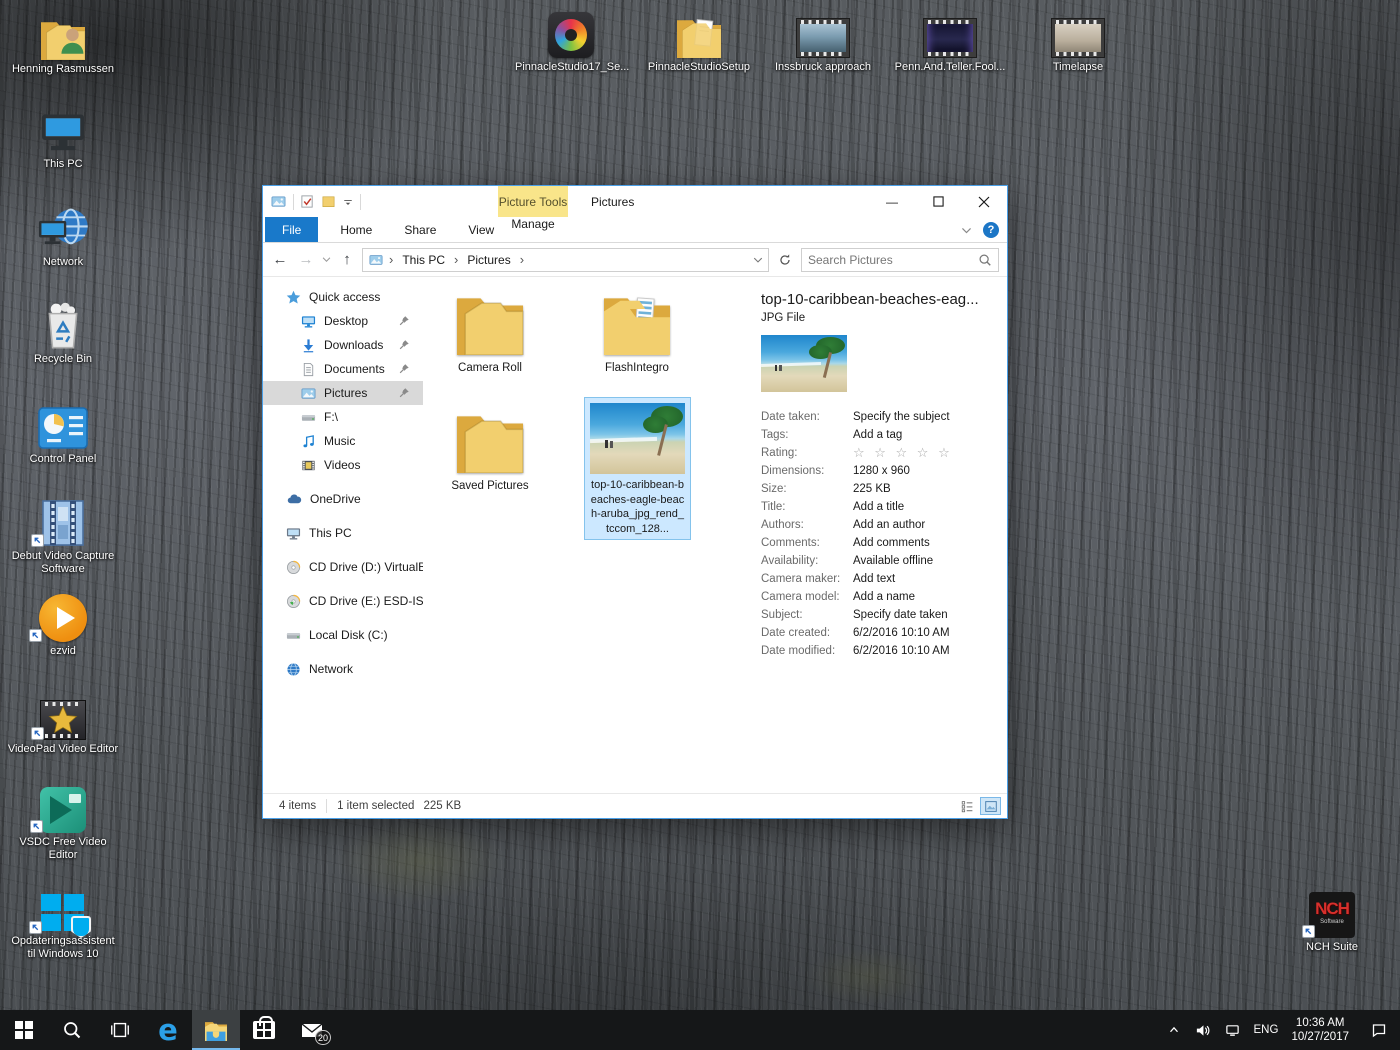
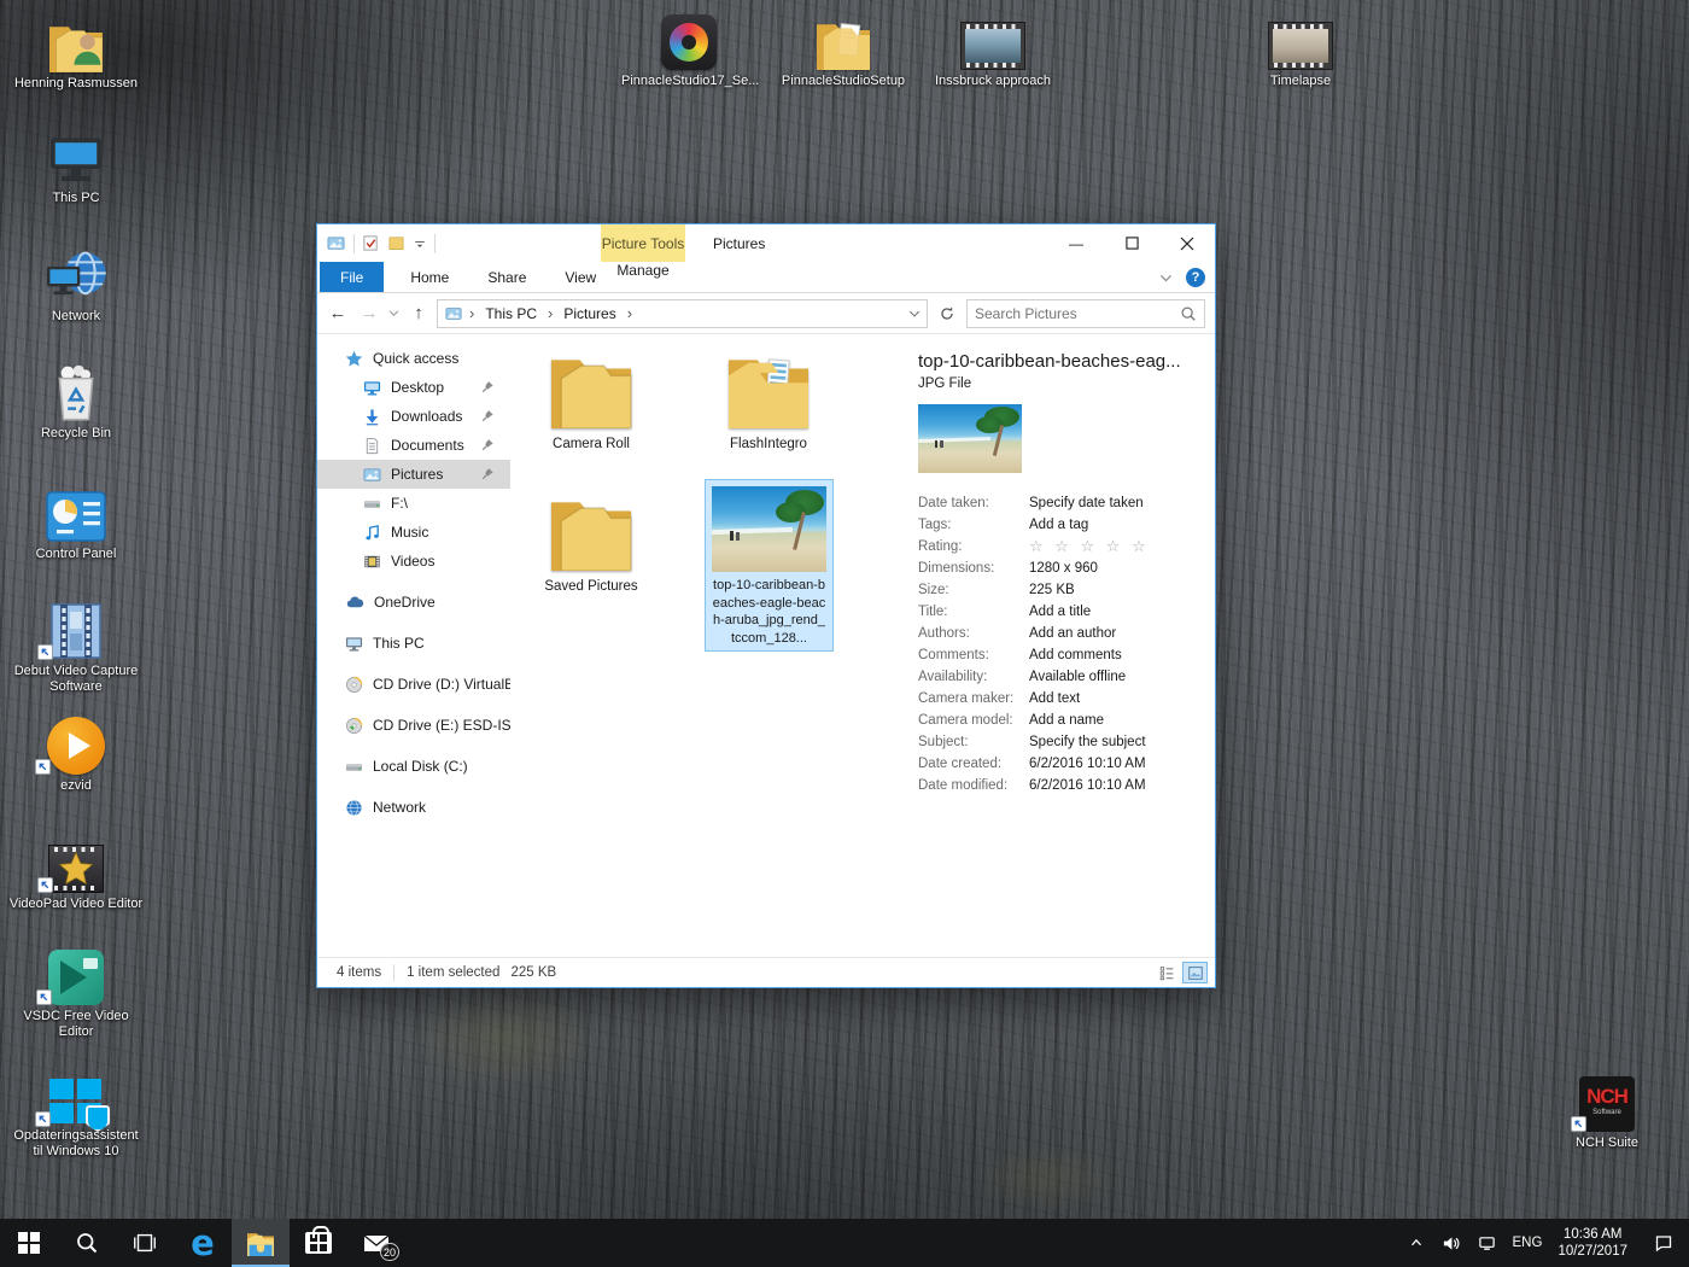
  PinnacleStudio17_Se...
  PinnacleStudioSetup
  Inssbruck approach
- Penn.And.Teller.Fool...
  Timelapse
  Henning Rasmussen
  This PC
  Network
  Recycle Bin
  Control Panel
  Debut Video Capture Software
  ezvid
  VideoPad Video Editor
  VSDC Free Video Editor
  Opdateringsassistent til Windows 10
  NCH
  NCH Suite
  Picture Tools
  Pictures
  —
  File
  Home
  Share
  View
  Manage
  ?
  ←
  →
  ↑
  ›
  This PC
  ›
  Pictures
  ›
  Search Pictures
  Quick access
  Desktop
  Downloads
  Documents
  Pictures
  F:\
  Music
  Videos
  OneDrive
  This PC
  CD Drive (D:) VirtualB
  CD Drive (E:) ESD-IS
  Local Disk (C:)
  Network
  Camera Roll
  FlashIntegro
  Saved Pictures
  top-10-caribbean-beaches-eagle-beach-aruba_jpg_rend_tccom_128...
  top-10-caribbean-beaches-eag...
  JPG File
  Date taken:
- Specify the subject
+ Specify date taken
  Tags:
  Add a tag
  Rating:
  ☆ ☆ ☆ ☆ ☆
  Dimensions:
  1280 x 960
  Size:
  225 KB
  Title:
  Add a title
  Authors:
  Add an author
  Comments:
  Add comments
  Availability:
  Available offline
  Camera maker:
  Add text
  Camera model:
  Add a name
  Subject:
- Specify date taken
+ Specify the subject
  Date created:
  6/2/2016 10:10 AM
  Date modified:
  6/2/2016 10:10 AM
  4 items
  1 item selected
  225 KB
  e
  20
  ENG
  10:36 AM
  10/27/2017
